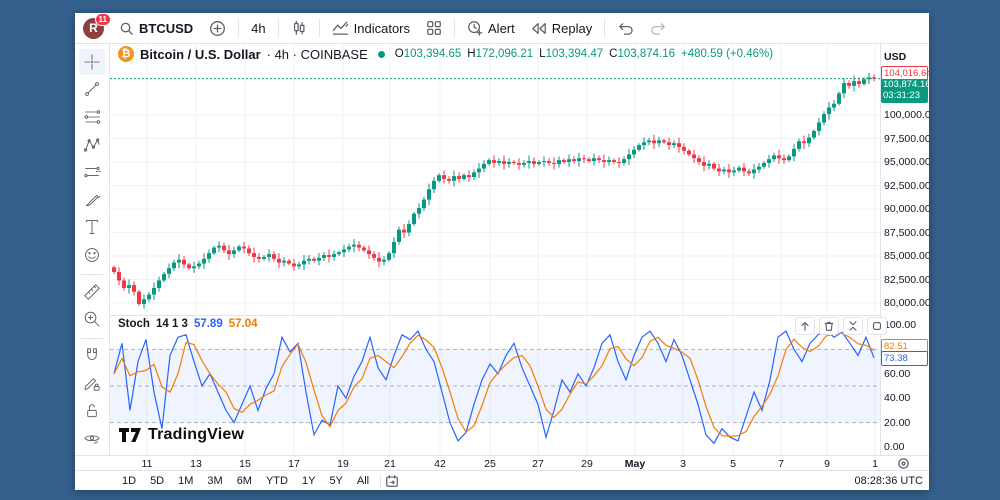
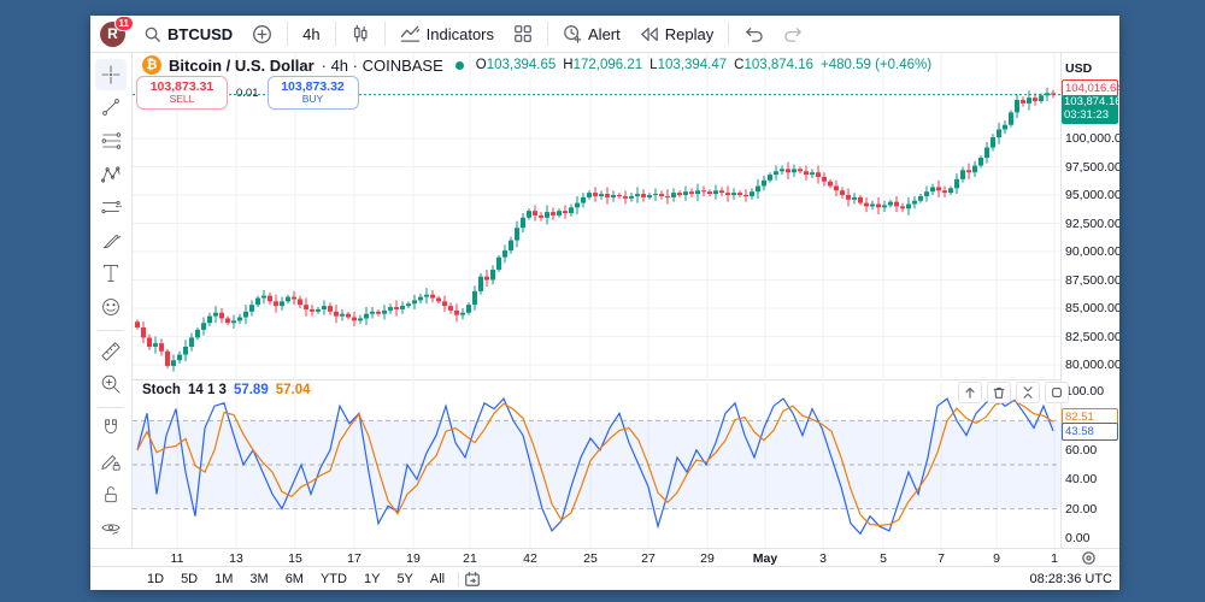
  R
  11
  BTCUSD
  4h
  Indicators
  Alert
  Replay
  ₿
  Bitcoin / U.S. Dollar
  · 4h · COINBASE
  O103,394.65
  H172,096.21
  L103,394.47
  C103,874.16
  +480.59 (+0.46%)
+ 103,873.31
+ SELL
+ 0.01
+ 103,873.32
+ BUY
  Stoch
  14 1 3
  57.89
  57.04
- TradingView
  USD
  100,000.0
  97,500.00
  95,000.00
  92,500.00
  90,000.00
  87,500.00
  85,000.00
  82,500.00
  80,000.00
  00.00
  60.00
  40.00
  20.00
  0.00
  104,016.64
  103,874.16
  03:31:23
  82.51
- 73.38
+ 43.58
  11
  13
  15
  17
  19
  21
  42
  25
  27
  29
  May
  3
  5
  7
  9
  1
  1D
  5D
  1M
  3M
  6M
  YTD
  1Y
  5Y
  All
  08:28:36 UTC
